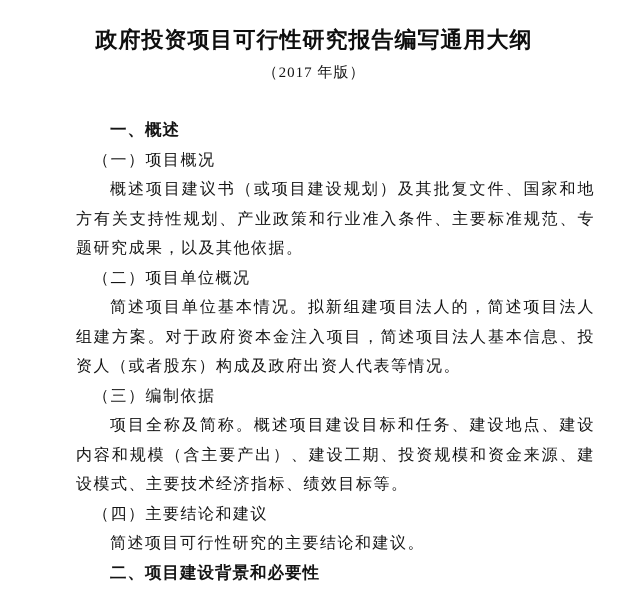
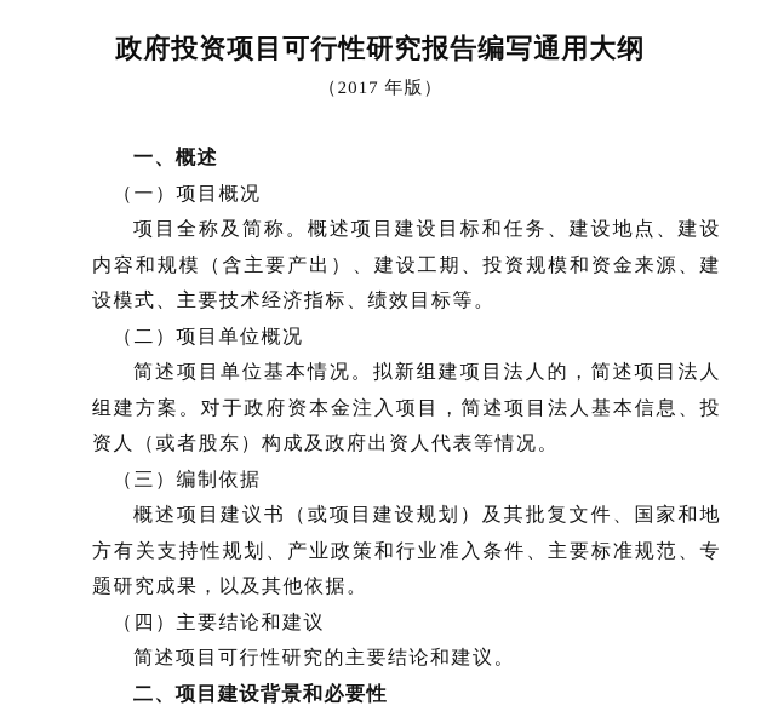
  政府投资项目可行性研究报告编写通用大纲
  （2017 年版）
  一、概述
  （一）项目概况
- 概述项目建议书（或项目建设规划）及其批复文件、国家和地方有关支持性规划、产业政策和行业准入条件、主要标准规范、专题研究成果，以及其他依据。
+ 项目全称及简称。概述项目建设目标和任务、建设地点、建设内容和规模（含主要产出）、建设工期、投资规模和资金来源、建设模式、主要技术经济指标、绩效目标等。
  （二）项目单位概况
  简述项目单位基本情况。拟新组建项目法人的，简述项目法人组建方案。对于政府资本金注入项目，简述项目法人基本信息、投资人（或者股东）构成及政府出资人代表等情况。
  （三）编制依据
- 项目全称及简称。概述项目建设目标和任务、建设地点、建设内容和规模（含主要产出）、建设工期、投资规模和资金来源、建设模式、主要技术经济指标、绩效目标等。
+ 概述项目建议书（或项目建设规划）及其批复文件、国家和地方有关支持性规划、产业政策和行业准入条件、主要标准规范、专题研究成果，以及其他依据。
  （四）主要结论和建议
  简述项目可行性研究的主要结论和建议。
  二、项目建设背景和必要性
